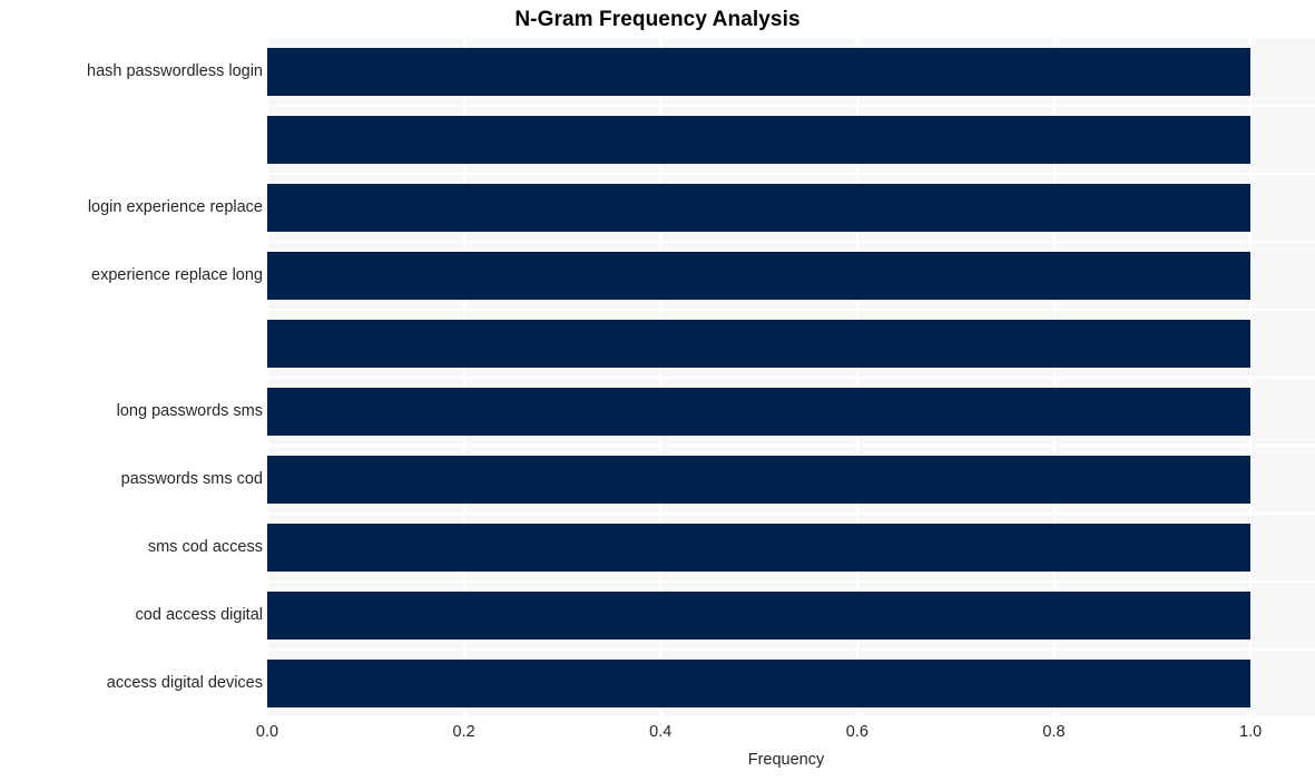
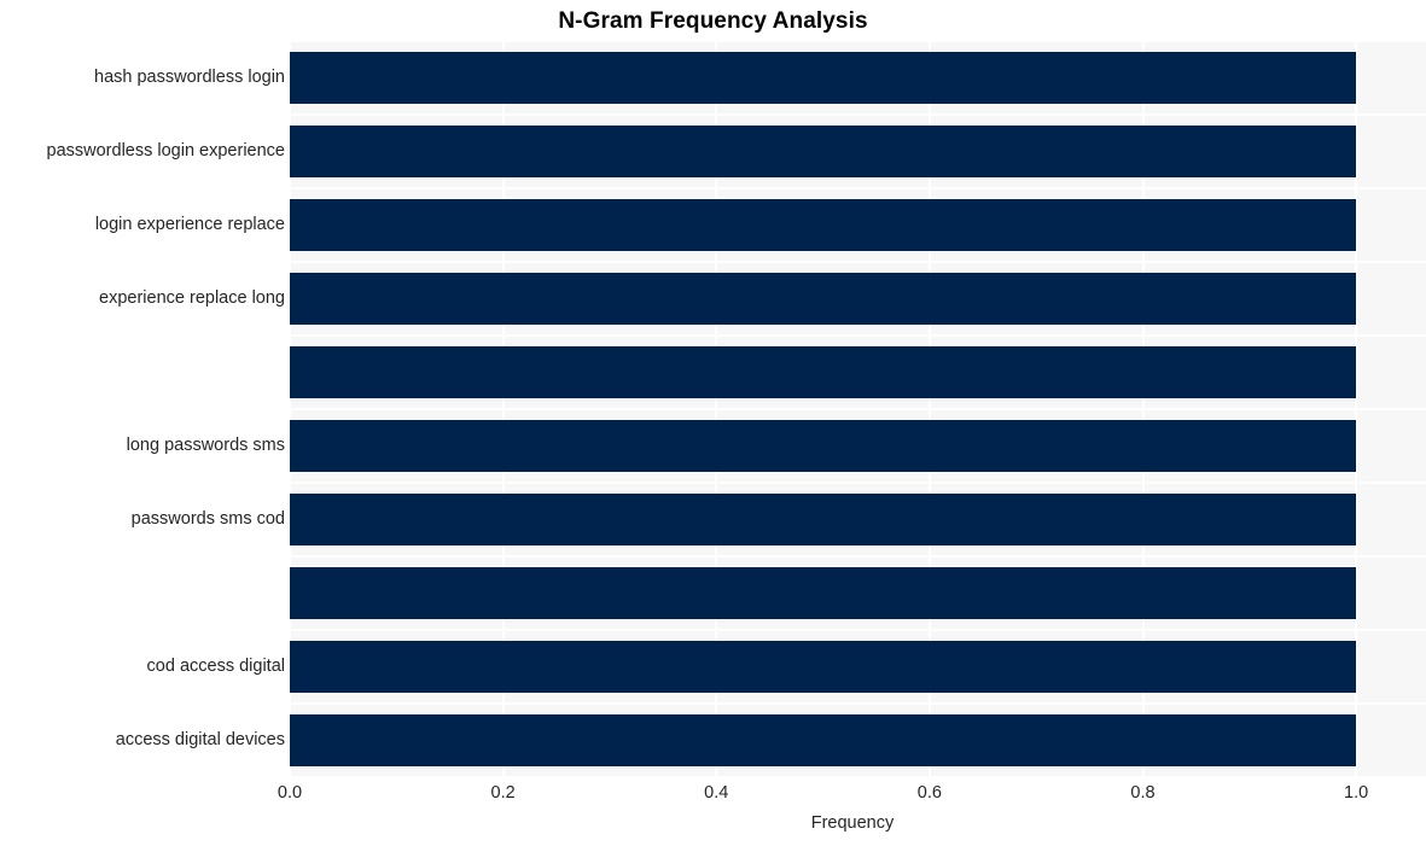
  N-Gram Frequency Analysis
  hash passwordless login
+ passwordless login experience
  login experience replace
  experience replace long
  long passwords sms
  passwords sms cod
- sms cod access
  cod access digital
  access digital devices
  0.0
  0.2
  0.4
  0.6
  0.8
  1.0
  Frequency
